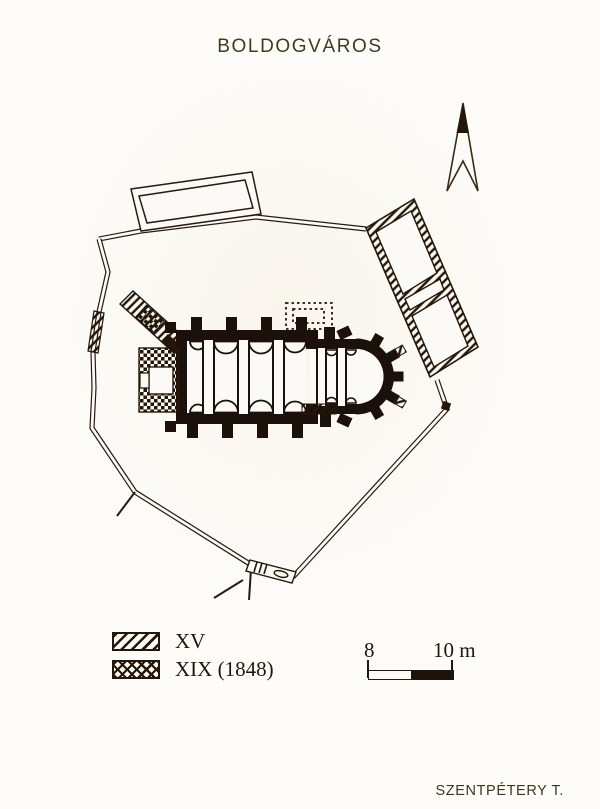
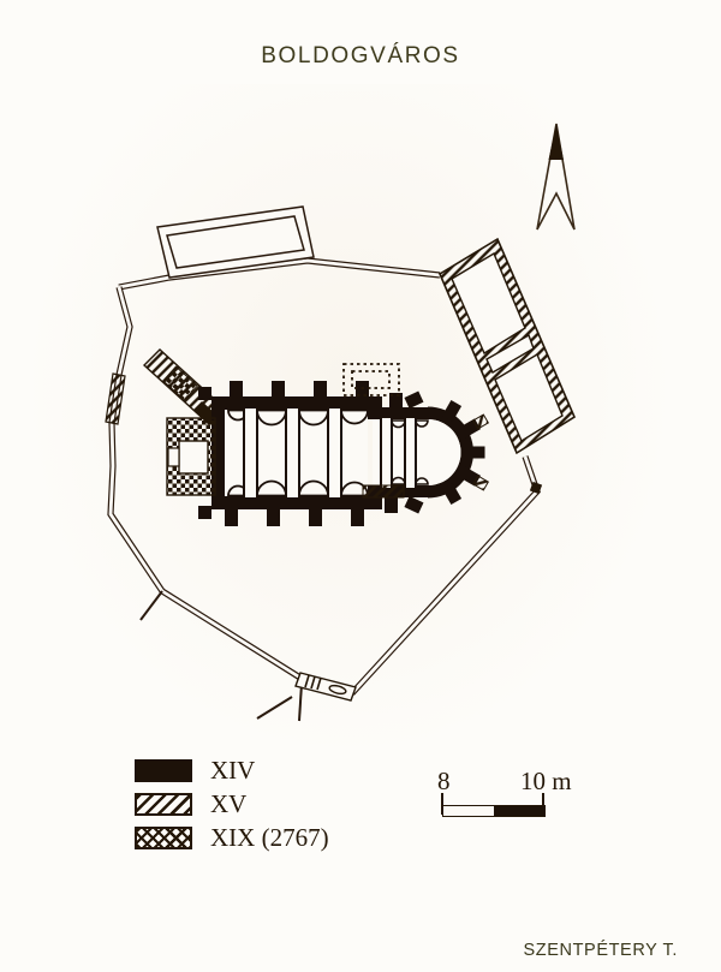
  BOLDOGVÁROS
+ XIV
  XV
- XIX (1848)
+ XIX (2767)
  8
  10 m
  SZENTPÉTERY T.
